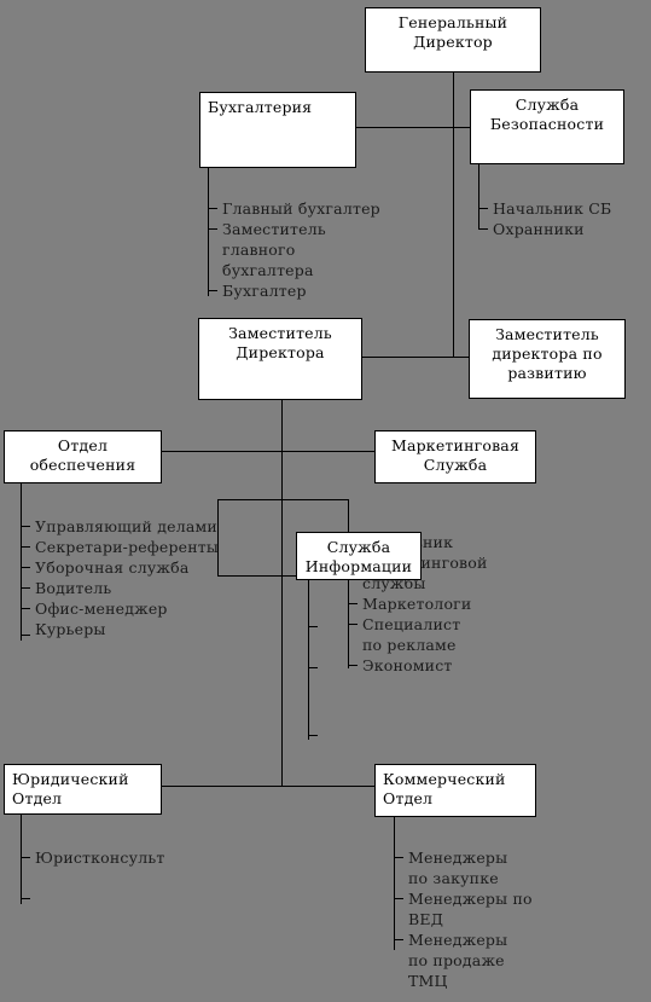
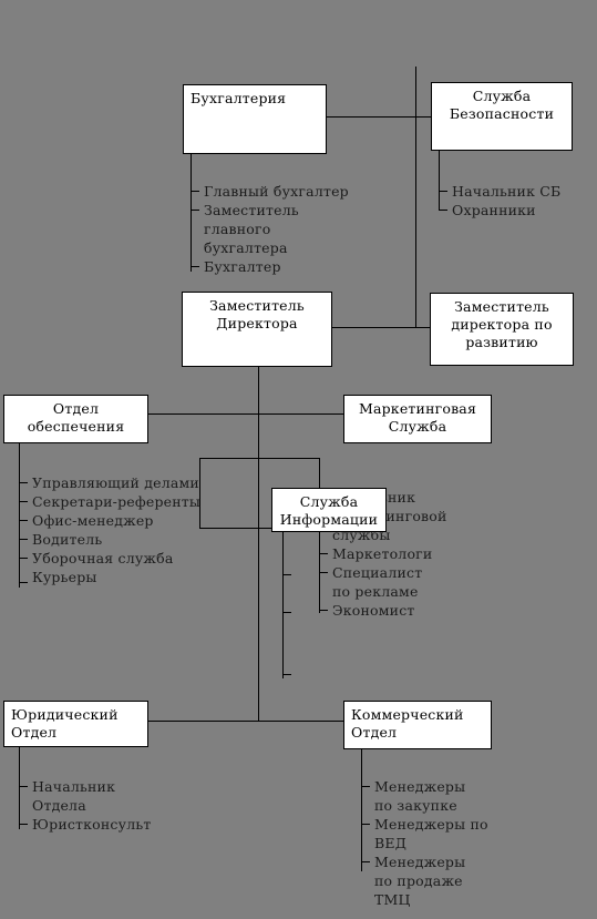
- Генеральный
- Директор
  Бухгалтерия
  Служба
  Безопасности
  Заместитель
  Директора
  Заместитель
  директора по
  развитию
  Отдел
  обеспечения
  Маркетинговая
  Служба
  Служба
  Информации
  Юридический
  Отдел
  Коммерческий
  Отдел
  Главный бухгалтер
  Заместитель
  главного
  бухгалтера
  Бухгалтер
  Начальник СБ
  Охранники
  Управляющий делами
  Секретари-референты
- Уборочная служба
+ Офис-менеджер
  Водитель
- Офис-менеджер
+ Уборочная служба
  Курьеры
  службы
  Маркетологи
  Специалист
  по рекламе
  Экономист
+ Начальник
+ Отдела
  Юристконсульт
  Менеджеры
  по закупке
  Менеджеры по
  ВЕД
  Менеджеры
  по продаже
  ТМЦ
